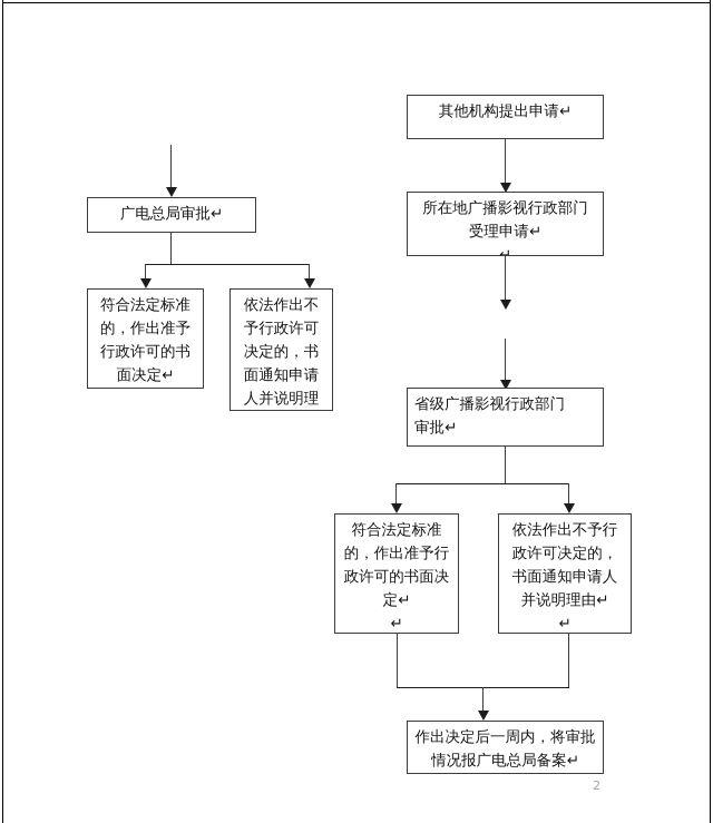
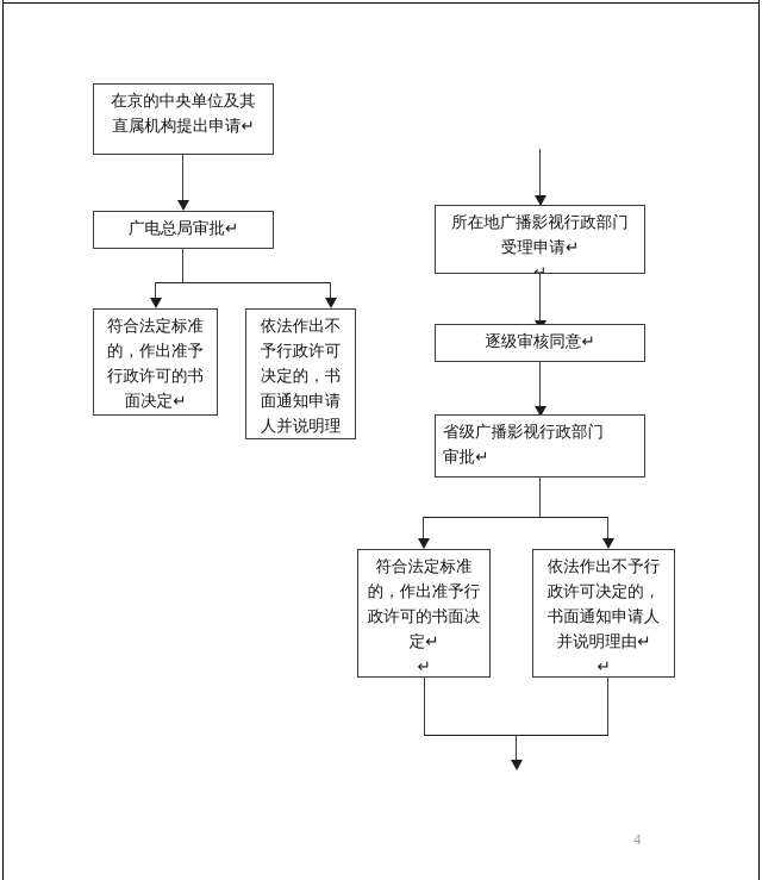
+ 在京的中央单位及其
+ 直属机构提出申请↵
  广电总局审批↵
  符合法定标准
  的，作出准予
  行政许可的书
  面决定↵
  依法作出不
  予行政许可
  决定的，书
  面通知申请
  人并说明理
- 其他机构提出申请↵
  所在地广播影视行政部门
  受理申请↵
  ↵
+ 逐级审核同意↵
  省级广播影视行政部门
  审批↵
  符合法定标准
  的，作出准予行
  政许可的书面决
  定↵
  ↵
  依法作出不予行
  政许可决定的，
  书面通知申请人
  并说明理由↵
  ↵
- 作出决定后一周内，将审批
- 情况报广电总局备案↵
- 2
+ 4
